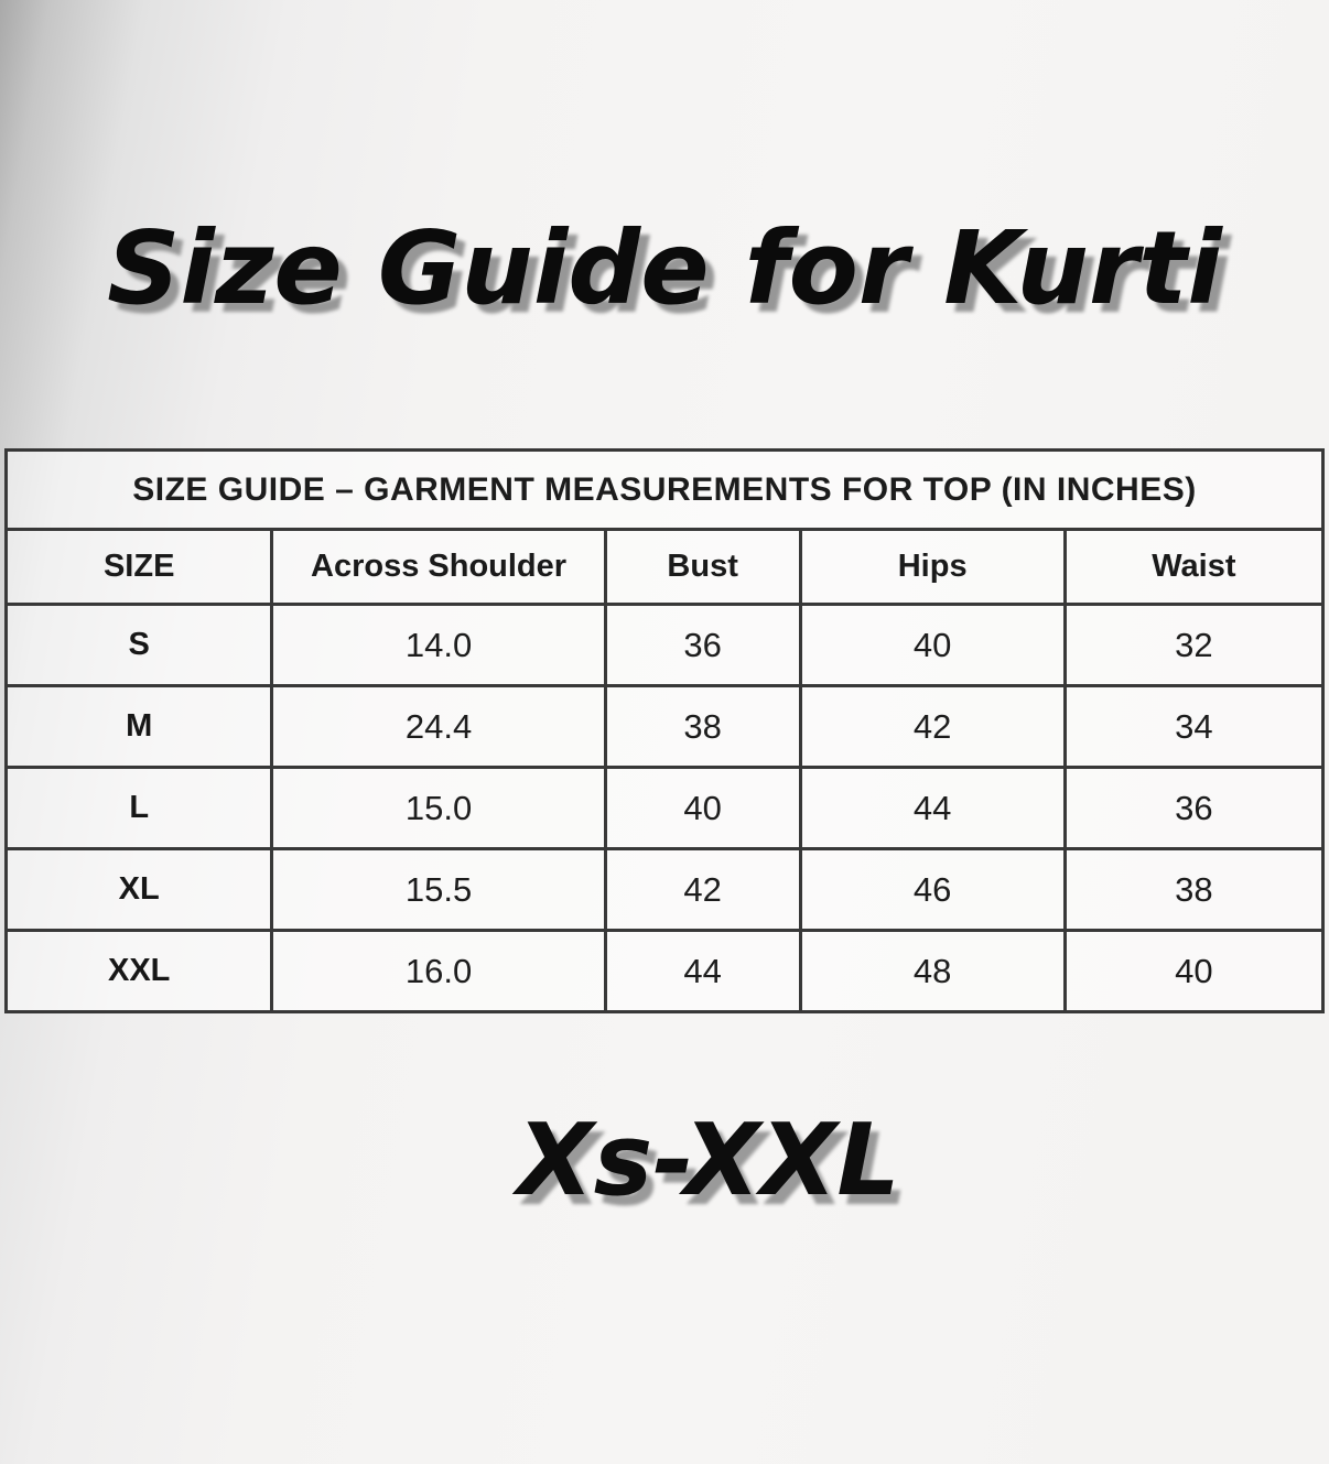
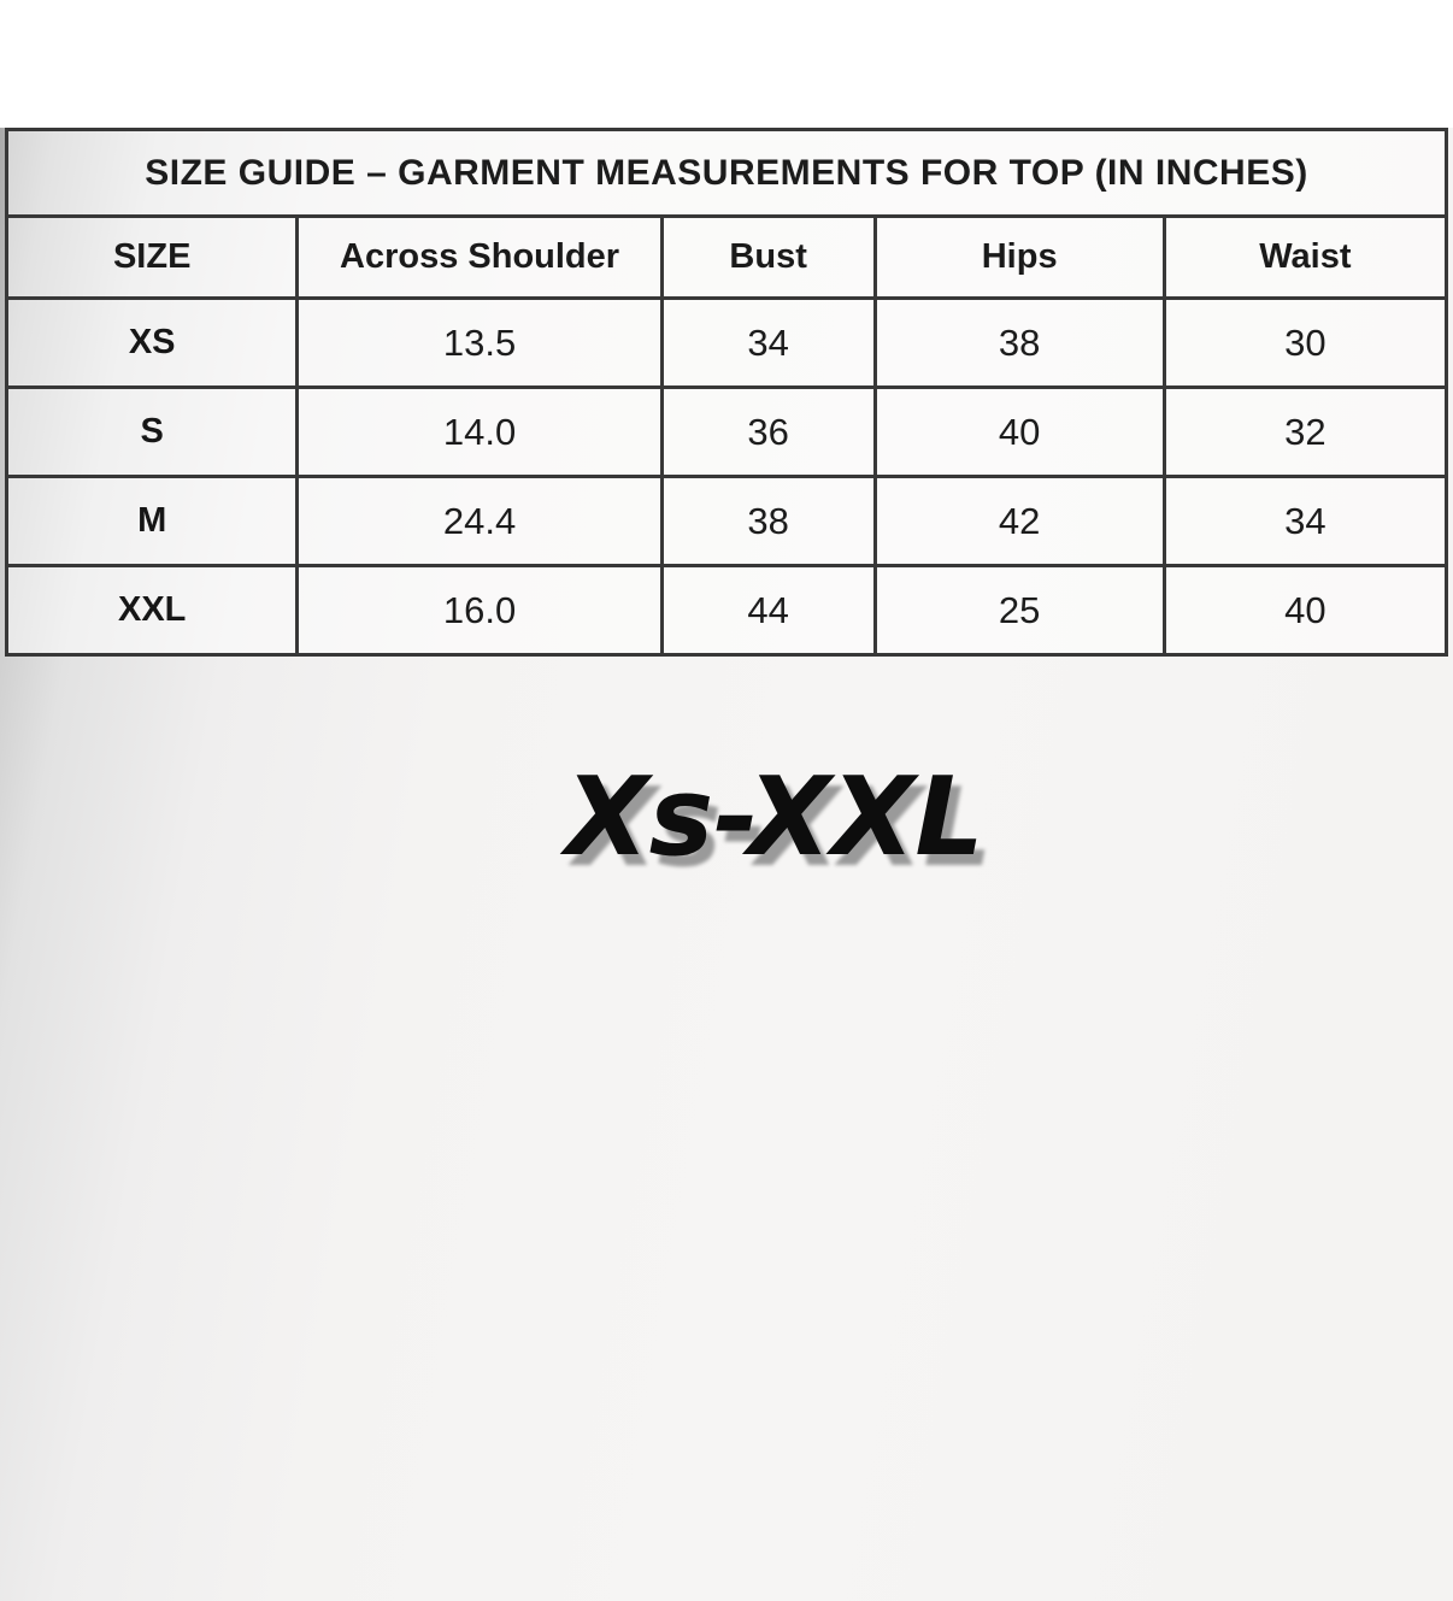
- Size Guide for Kurti
  SIZE GUIDE – GARMENT MEASUREMENTS FOR TOP (IN INCHES)
  SIZE	Across Shoulder	Bust	Hips	Waist
+ XS	13.5	34	38	30
  S	14.0	36	40	32
  M	24.4	38	42	34
- L	15.0	40	44	36
- XL	15.5	42	46	38
- XXL	16.0	44	48	40
+ XXL	16.0	44	25	40
  Xs-XXL
